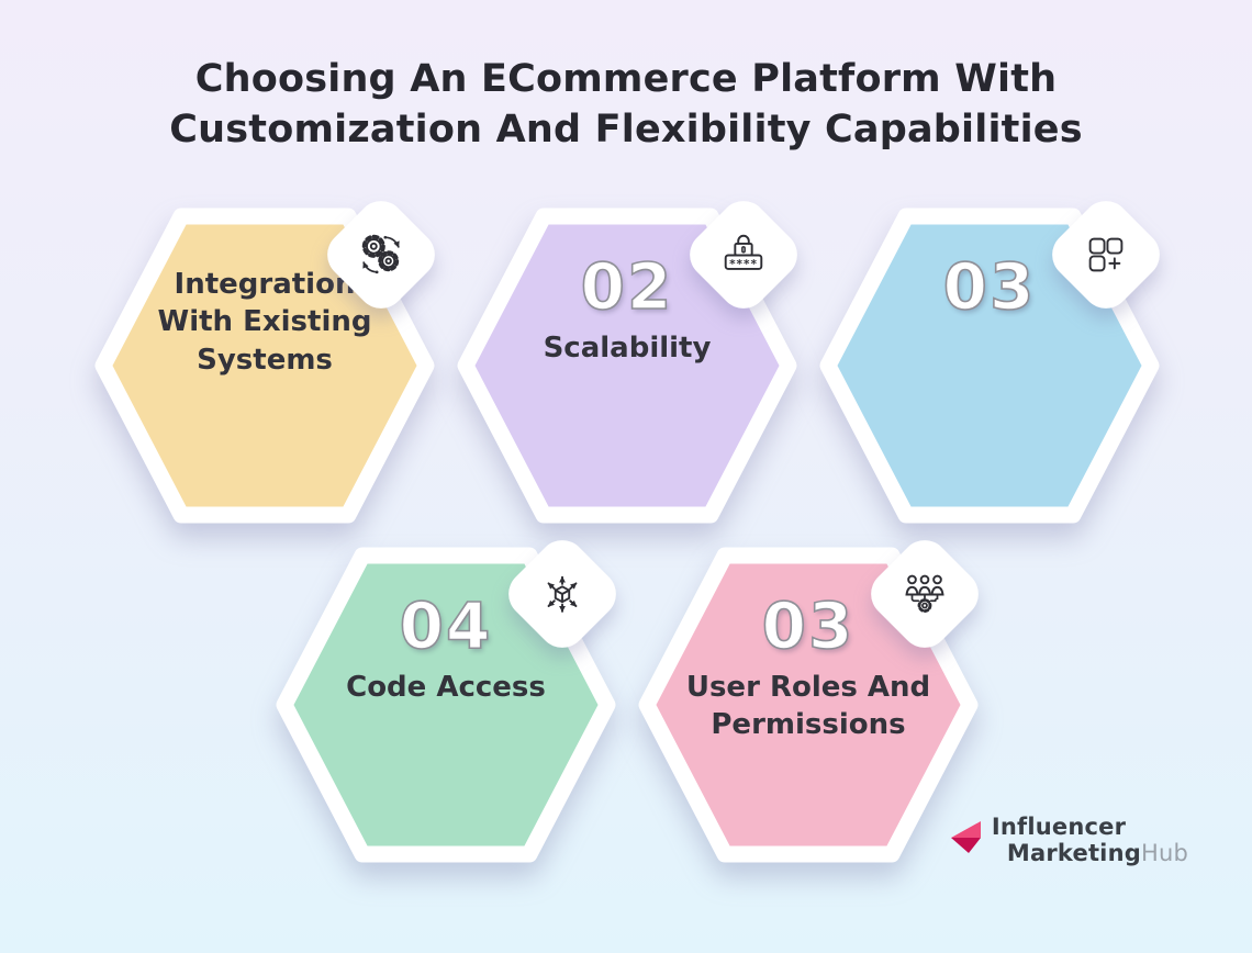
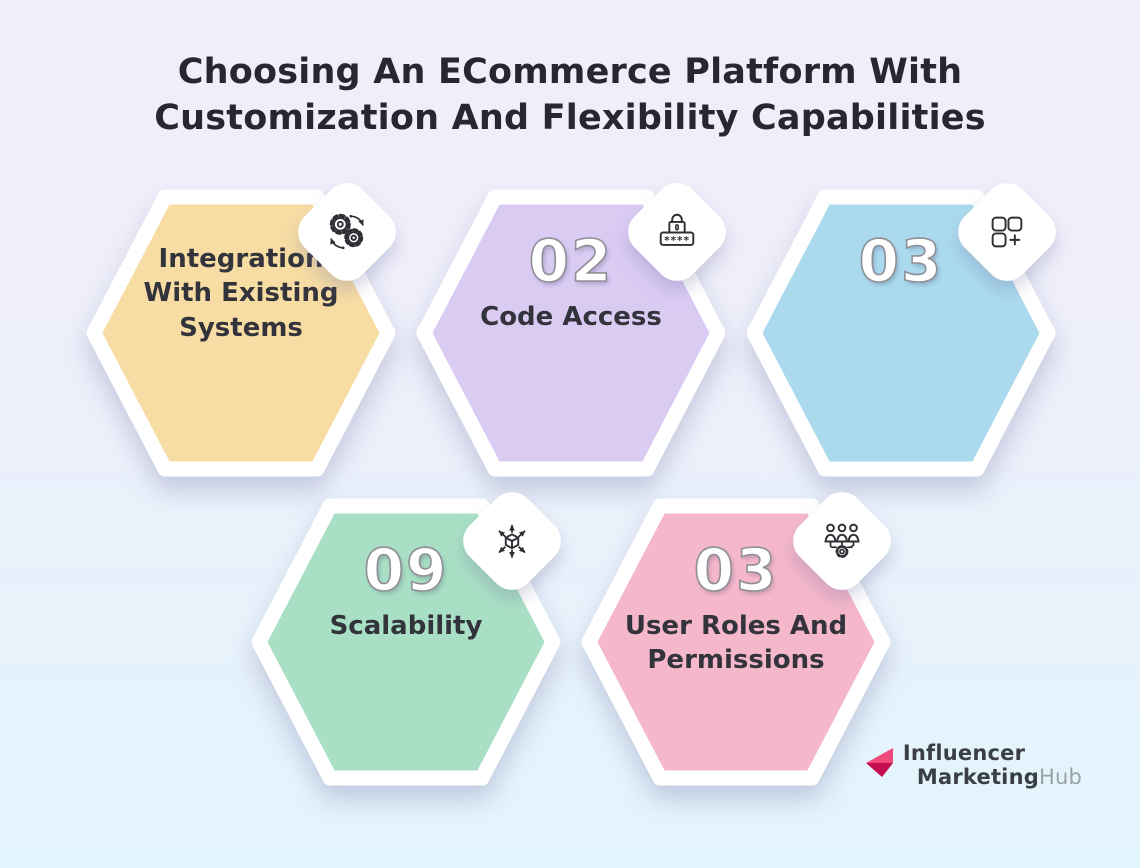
  Choosing An ECommerce Platform With
  Customization And Flexibility Capabilities
  Integration
  With Existing
  Systems
  02
- Scalability
+ Code Access
  ****
  03
- 04
+ 09
- Code Access
+ Scalability
  03
  User Roles And
  Permissions
  Influencer
  MarketingHub
